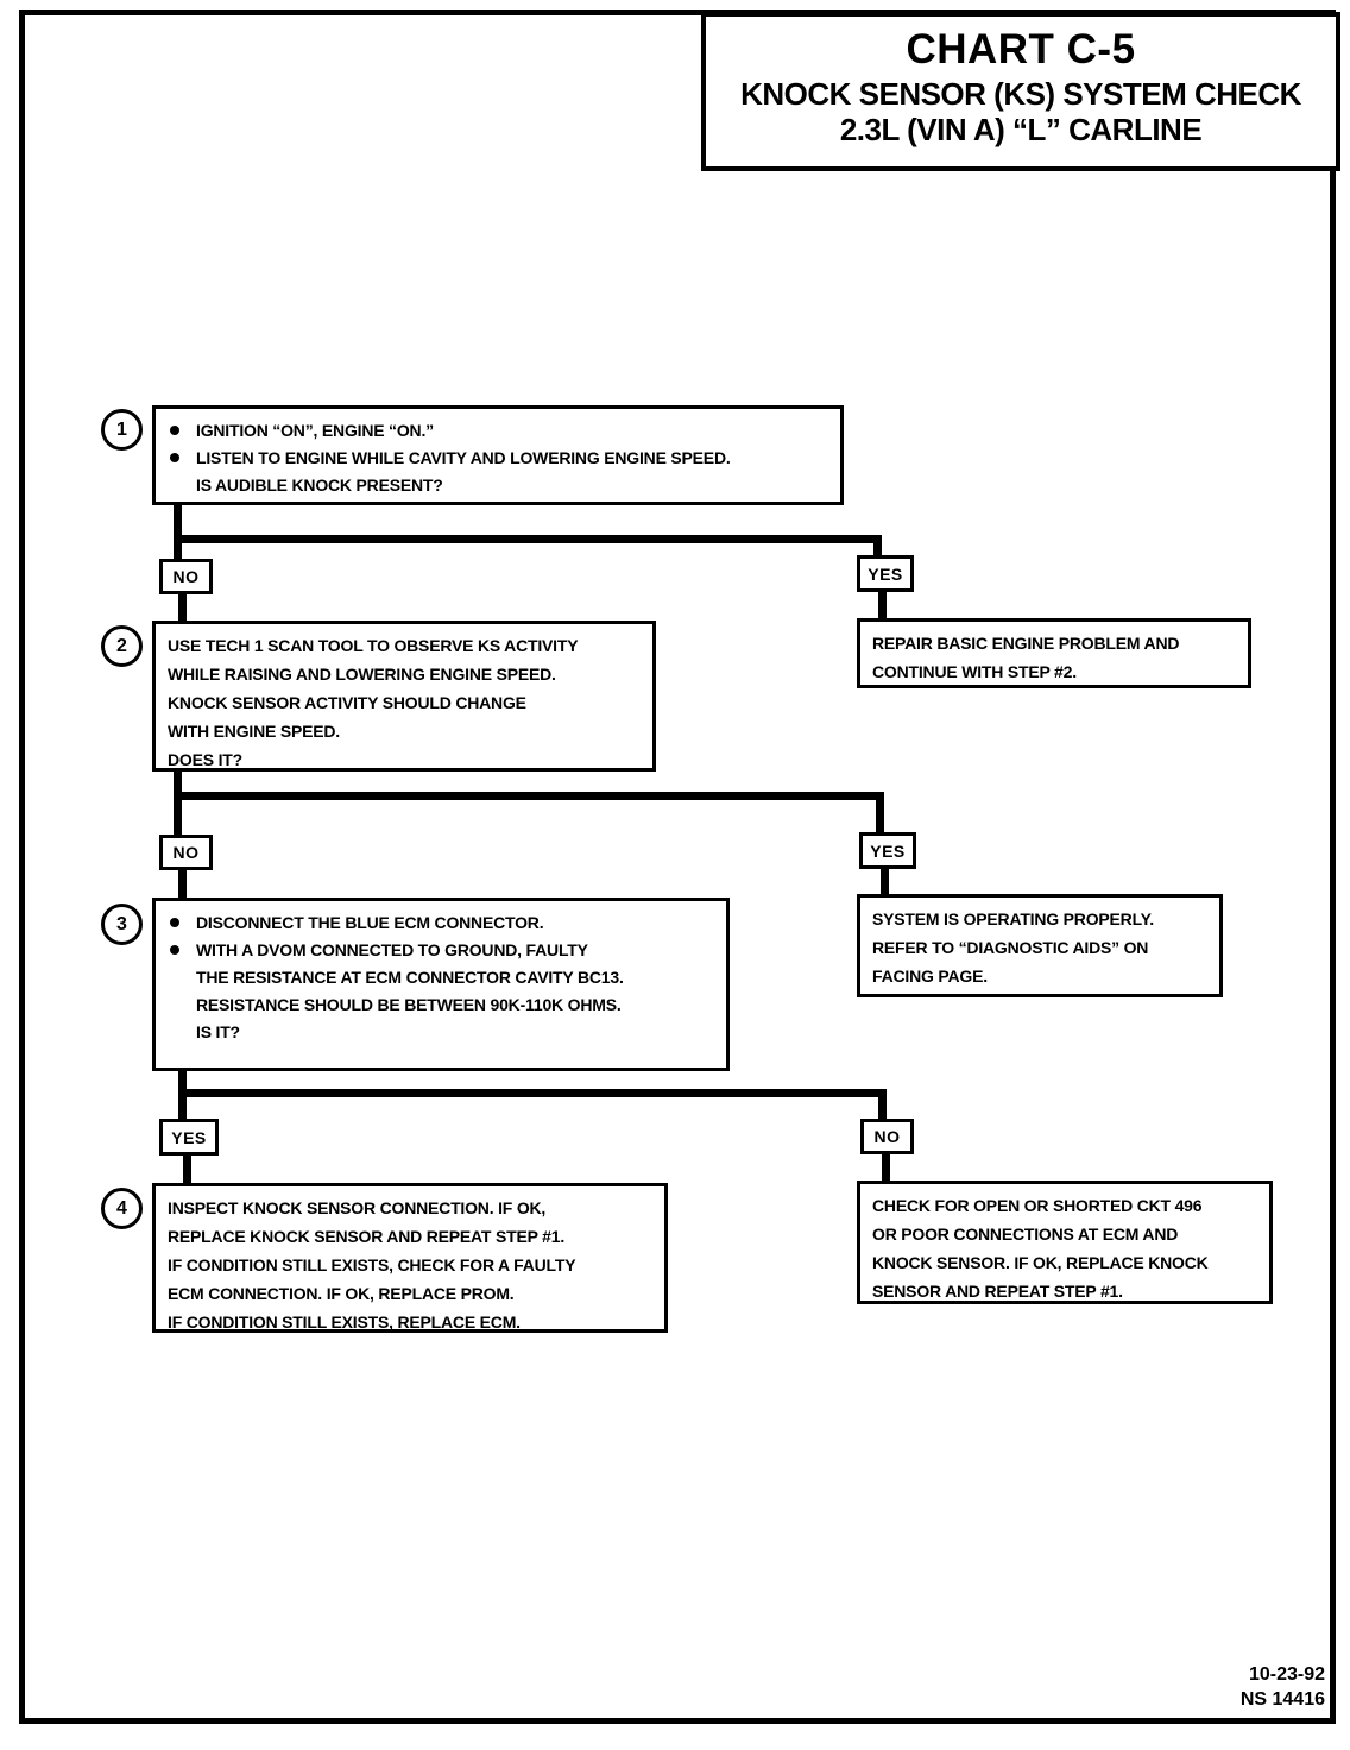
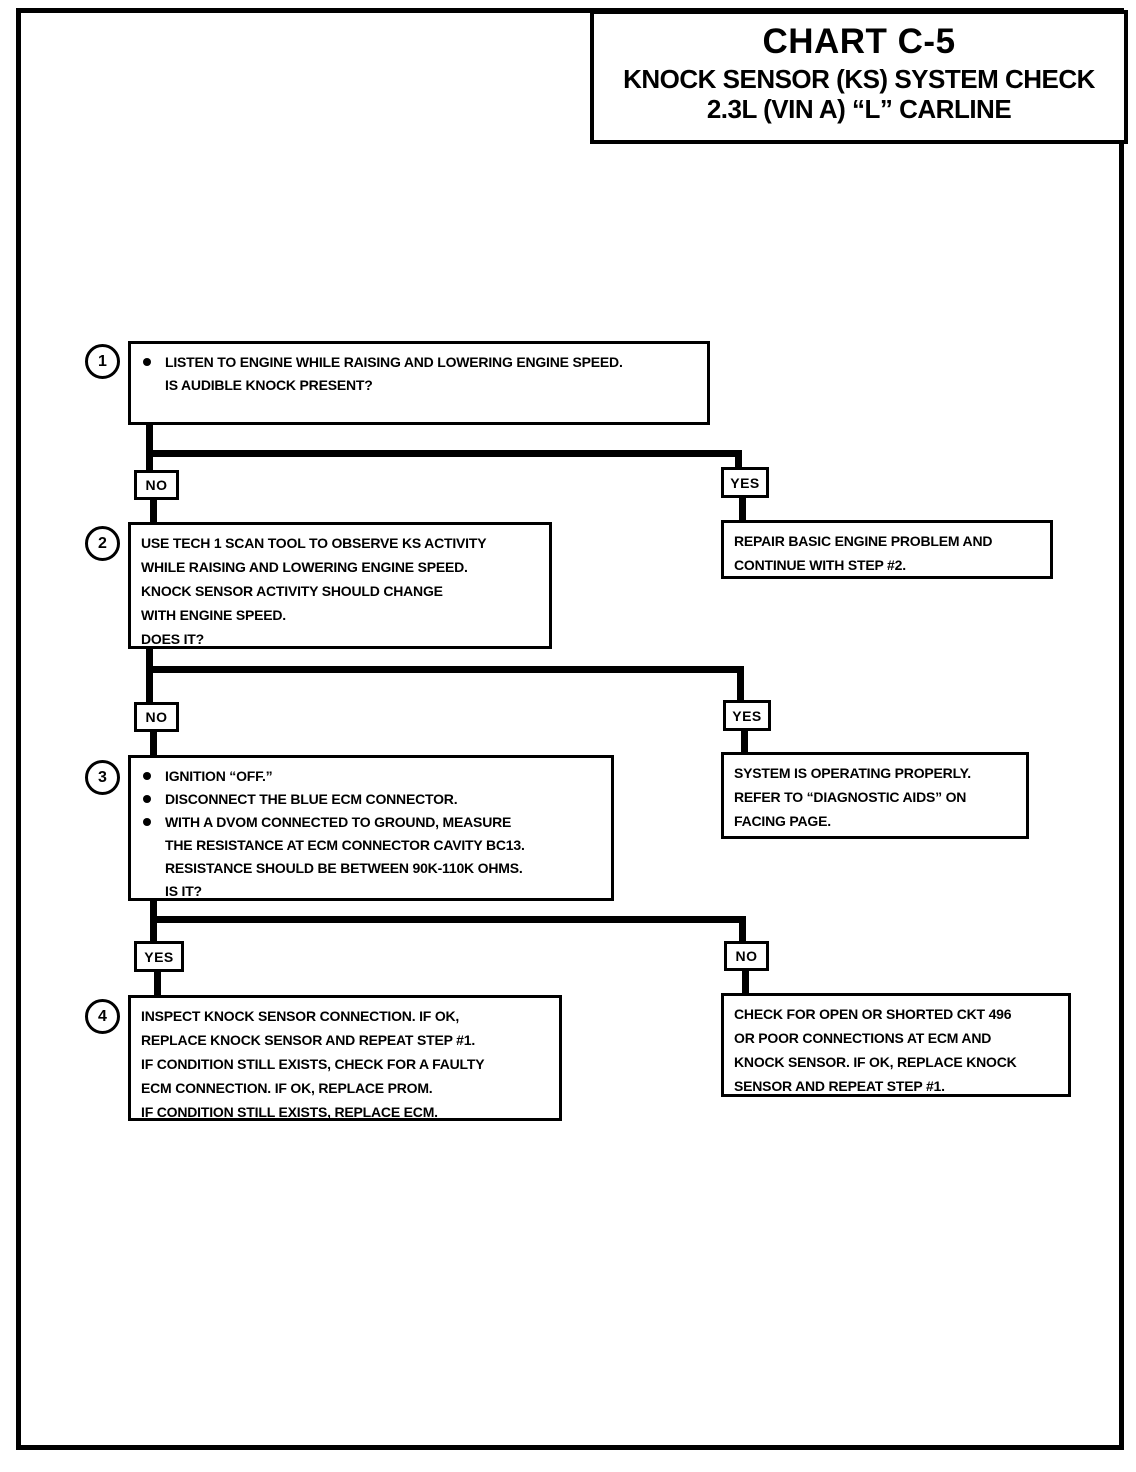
  CHART C-5
  KNOCK SENSOR (KS) SYSTEM CHECK
  2.3L (VIN A) “L” CARLINE
  1
- IGNITION “ON”, ENGINE “ON.”
- LISTEN TO ENGINE WHILE CAVITY AND LOWERING ENGINE SPEED.
+ LISTEN TO ENGINE WHILE RAISING AND LOWERING ENGINE SPEED.
  IS AUDIBLE KNOCK PRESENT?
  NO
  YES
  REPAIR BASIC ENGINE PROBLEM AND
  CONTINUE WITH STEP #2.
  2
  USE TECH 1 SCAN TOOL TO OBSERVE KS ACTIVITY
  WHILE RAISING AND LOWERING ENGINE SPEED.
  KNOCK SENSOR ACTIVITY SHOULD CHANGE
  WITH ENGINE SPEED.
  DOES IT?
  NO
  YES
  SYSTEM IS OPERATING PROPERLY.
  REFER TO “DIAGNOSTIC AIDS” ON
  FACING PAGE.
  3
+ IGNITION “OFF.”
  DISCONNECT THE BLUE ECM CONNECTOR.
- WITH A DVOM CONNECTED TO GROUND, FAULTY
+ WITH A DVOM CONNECTED TO GROUND, MEASURE
  THE RESISTANCE AT ECM CONNECTOR CAVITY BC13.
  RESISTANCE SHOULD BE BETWEEN 90K-110K OHMS.
  IS IT?
  YES
  NO
  CHECK FOR OPEN OR SHORTED CKT 496
  OR POOR CONNECTIONS AT ECM AND
  KNOCK SENSOR. IF OK, REPLACE KNOCK
  SENSOR AND REPEAT STEP #1.
  4
  INSPECT KNOCK SENSOR CONNECTION. IF OK,
  REPLACE KNOCK SENSOR AND REPEAT STEP #1.
  IF CONDITION STILL EXISTS, CHECK FOR A FAULTY
  ECM CONNECTION. IF OK, REPLACE PROM.
  IF CONDITION STILL EXISTS, REPLACE ECM.
- 10-23-92
- NS 14416
